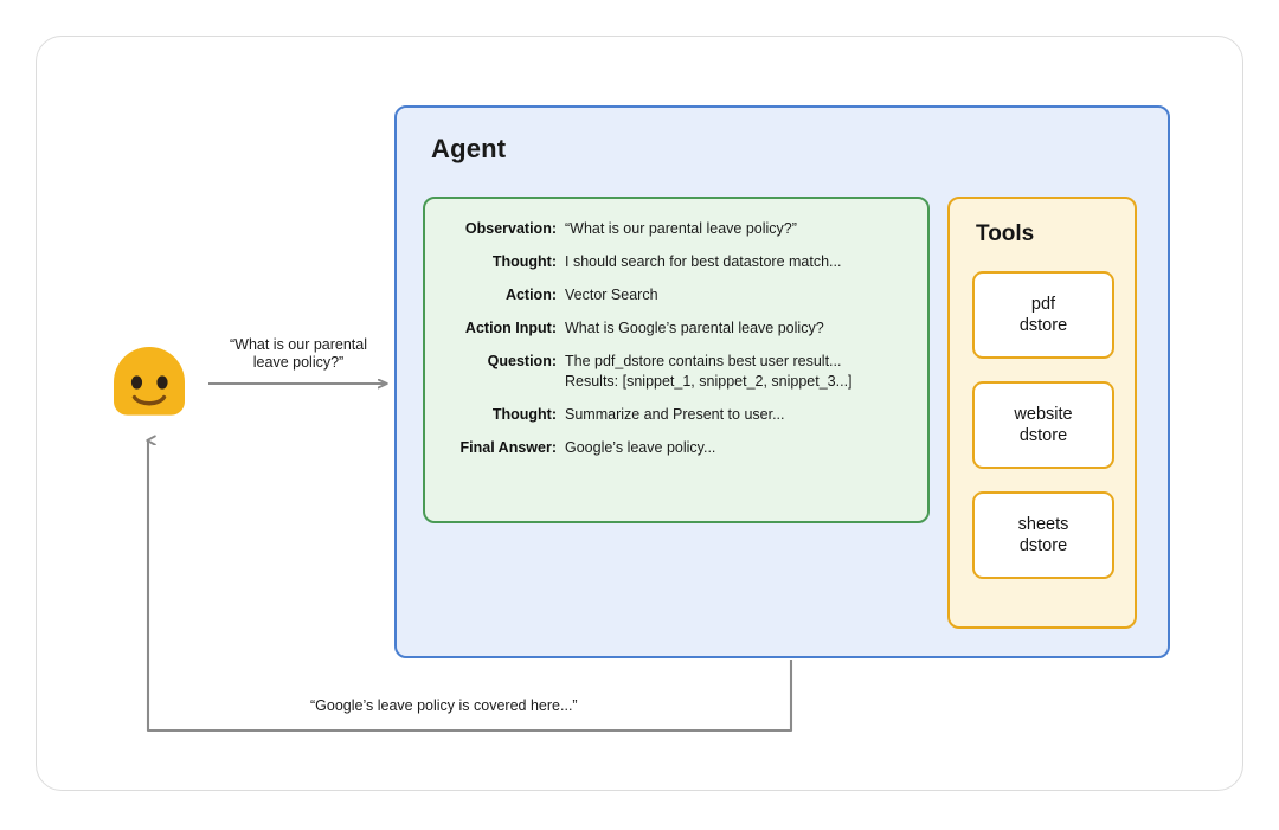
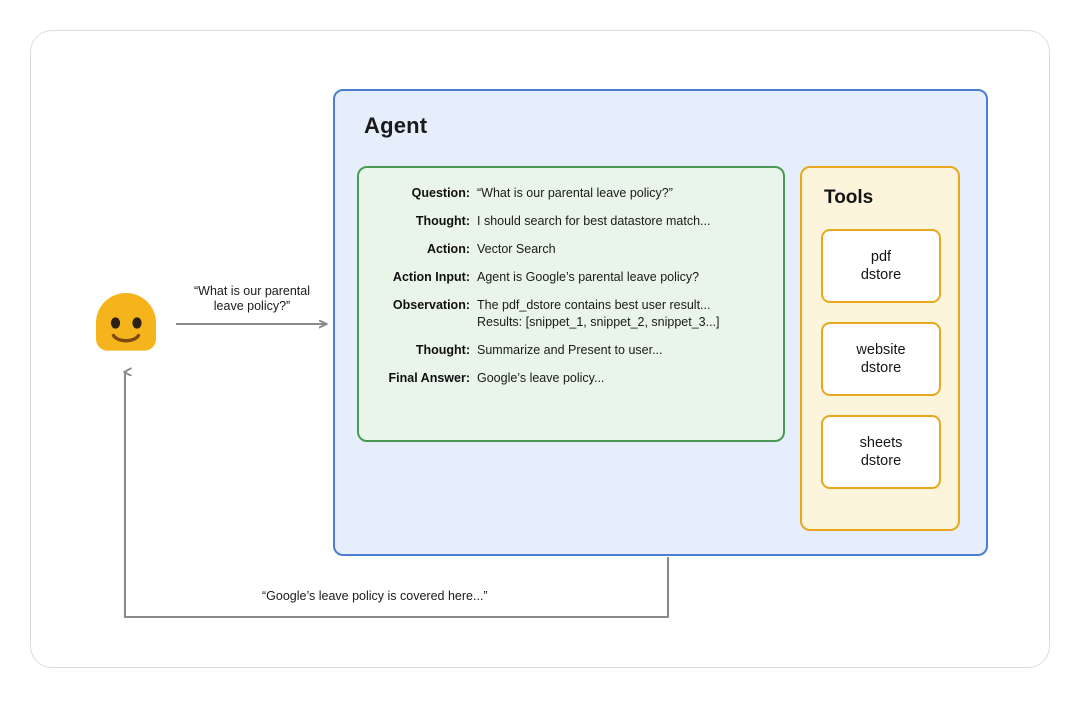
  “What is our parental
  leave policy?”
  “Google’s leave policy is covered here...”
  Agent
- Observation:
+ Question:
  “What is our parental leave policy?”
  Thought:
  I should search for best datastore match...
  Action:
  Vector Search
  Action Input:
- What is Google’s parental leave policy?
+ Agent is Google’s parental leave policy?
- Question:
+ Observation:
  The pdf_dstore contains best user result...
  Results: [snippet_1, snippet_2, snippet_3...]
  Thought:
  Summarize and Present to user...
  Final Answer:
  Google’s leave policy...
  Tools
  pdf
  dstore
  website
  dstore
  sheets
  dstore
